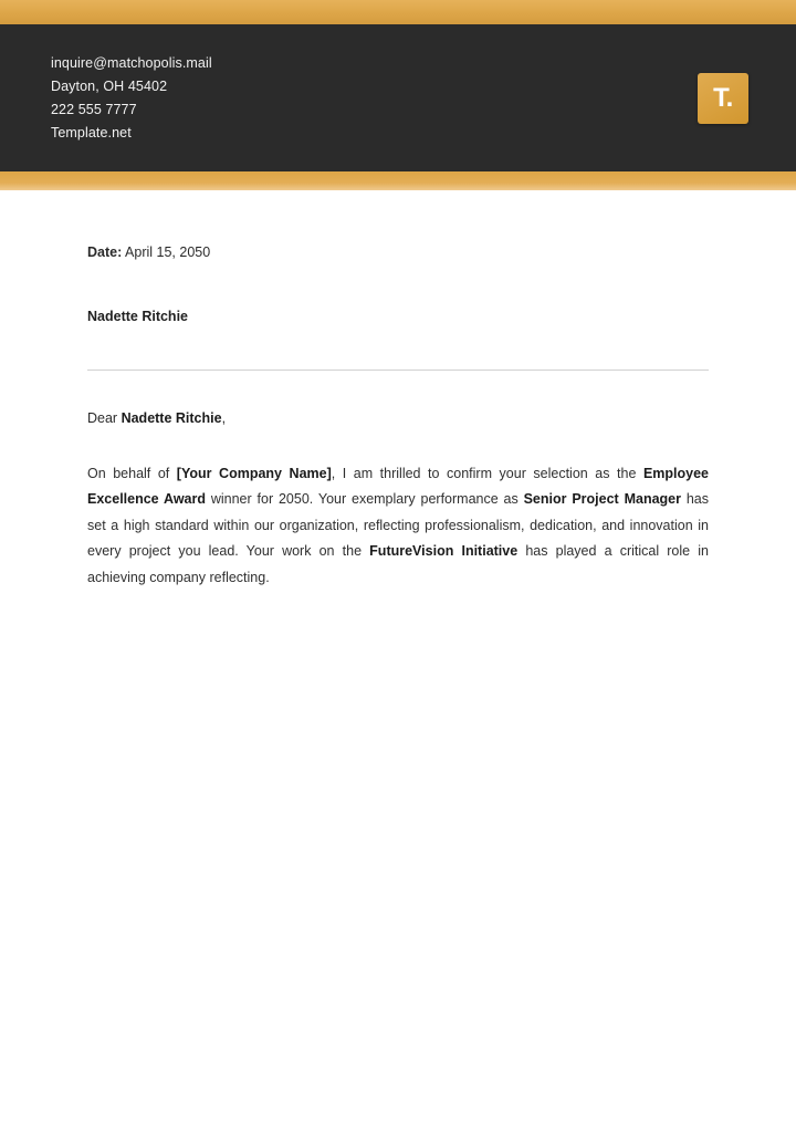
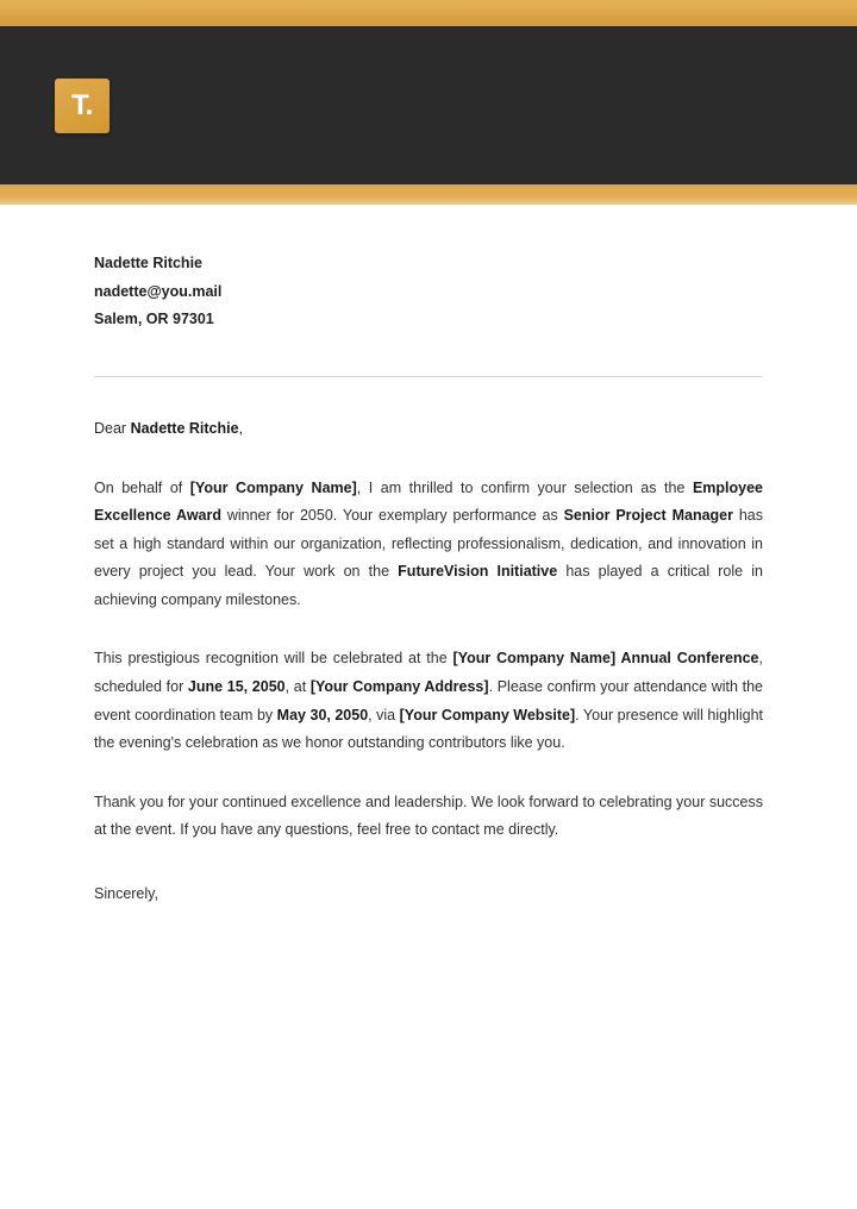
- inquire@matchopolis.mail
- Dayton, OH 45402
- 222 555 7777
- Template.net
  T.
- Date: April 15, 2050
  Nadette Ritchie
+ nadette@you.mail
+ Salem, OR 97301
  Dear Nadette Ritchie,
- On behalf of [Your Company Name], I am thrilled to confirm your selection as the Employee Excellence Award winner for 2050. Your exemplary performance as Senior Project Manager has set a high standard within our organization, reflecting professionalism, dedication, and innovation in every project you lead. Your work on the FutureVision Initiative has played a critical role in achieving company reflecting.
+ On behalf of [Your Company Name], I am thrilled to confirm your selection as the Employee Excellence Award winner for 2050. Your exemplary performance as Senior Project Manager has set a high standard within our organization, reflecting professionalism, dedication, and innovation in every project you lead. Your work on the FutureVision Initiative has played a critical role in achieving company milestones.
+ This prestigious recognition will be celebrated at the [Your Company Name] Annual Conference, scheduled for June 15, 2050, at [Your Company Address]. Please confirm your attendance with the event coordination team by May 30, 2050, via [Your Company Website]. Your presence will highlight the evening's celebration as we honor outstanding contributors like you.
+ Thank you for your continued excellence and leadership. We look forward to celebrating your success at the event. If you have any questions, feel free to contact me directly.
+ Sincerely,
